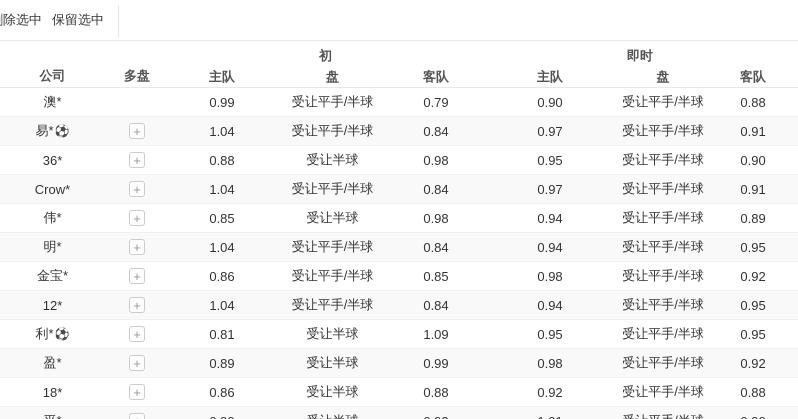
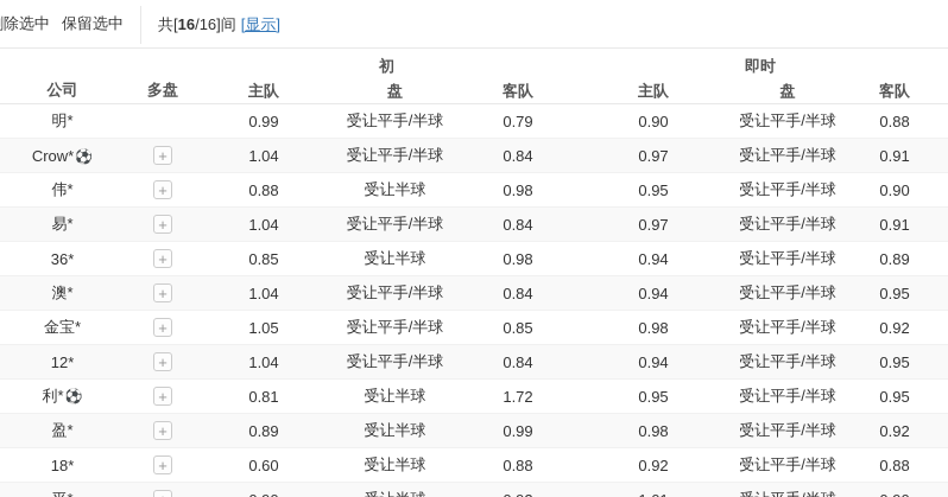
  除选中
  保留选中
+ 共[16/16]间 [显示]
  公司	多盘	初	即时
  主队	盘	客队	主队	盘	客队
- 澳*		0.99	受让平手/半球	0.79	0.90	受让平手/半球	0.88
+ 明*		0.99	受让平手/半球	0.79	0.90	受让平手/半球	0.88
- 易*⚽	+	1.04	受让平手/半球	0.84	0.97	受让平手/半球	0.91
+ Crow*⚽	+	1.04	受让平手/半球	0.84	0.97	受让平手/半球	0.91
- 36*	+	0.88	受让半球	0.98	0.95	受让平手/半球	0.90
+ 伟*	+	0.88	受让半球	0.98	0.95	受让平手/半球	0.90
- Crow*	+	1.04	受让平手/半球	0.84	0.97	受让平手/半球	0.91
+ 易*	+	1.04	受让平手/半球	0.84	0.97	受让平手/半球	0.91
- 伟*	+	0.85	受让半球	0.98	0.94	受让平手/半球	0.89
+ 36*	+	0.85	受让半球	0.98	0.94	受让平手/半球	0.89
- 明*	+	1.04	受让平手/半球	0.84	0.94	受让平手/半球	0.95
+ 澳*	+	1.04	受让平手/半球	0.84	0.94	受让平手/半球	0.95
- 金宝*	+	0.86	受让平手/半球	0.85	0.98	受让平手/半球	0.92
+ 金宝*	+	1.05	受让平手/半球	0.85	0.98	受让平手/半球	0.92
  12*	+	1.04	受让平手/半球	0.84	0.94	受让平手/半球	0.95
- 利*⚽	+	0.81	受让半球	1.09	0.95	受让平手/半球	0.95
+ 利*⚽	+	0.81	受让半球	1.72	0.95	受让平手/半球	0.95
  盈*	+	0.89	受让半球	0.99	0.98	受让平手/半球	0.92
- 18*	+	0.86	受让半球	0.88	0.92	受让平手/半球	0.88
+ 18*	+	0.60	受让半球	0.88	0.92	受让平手/半球	0.88
